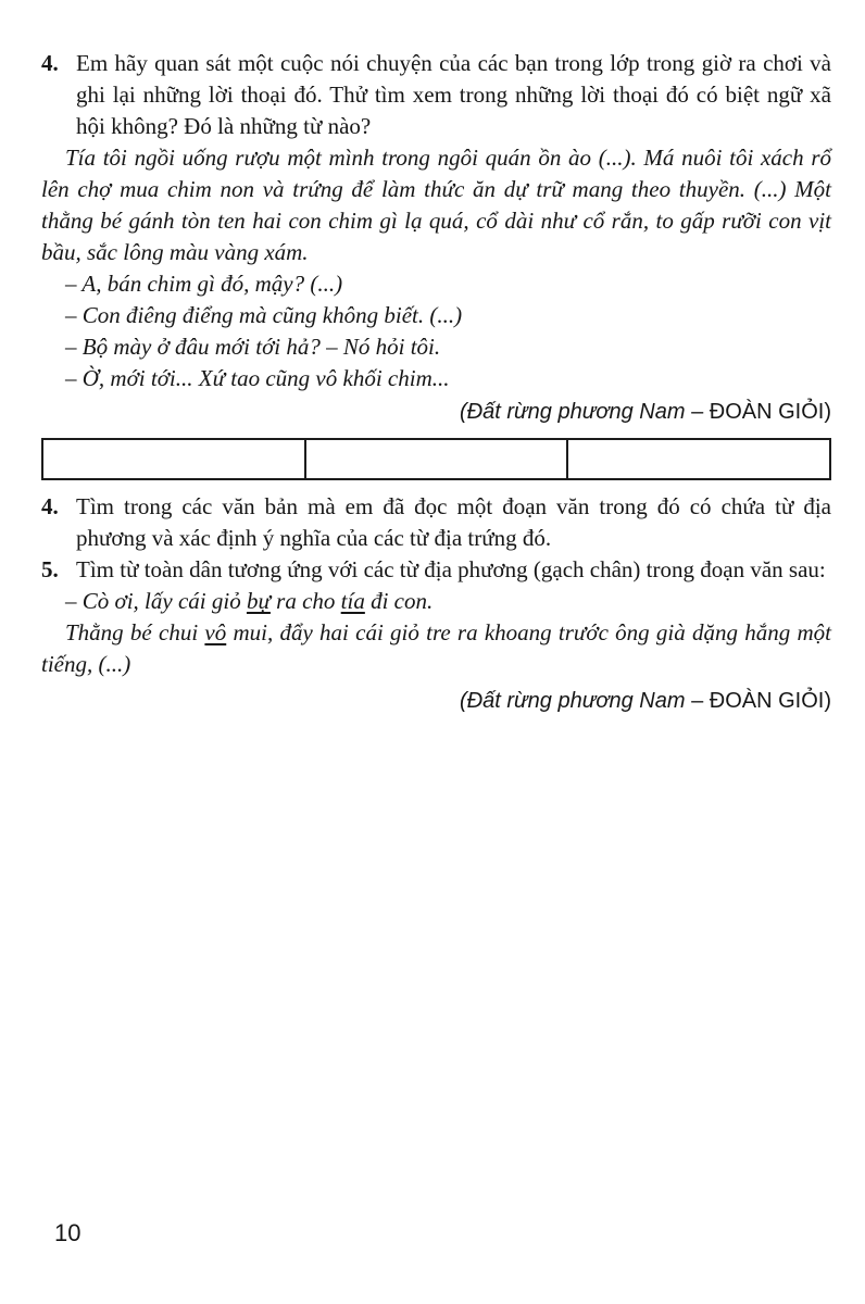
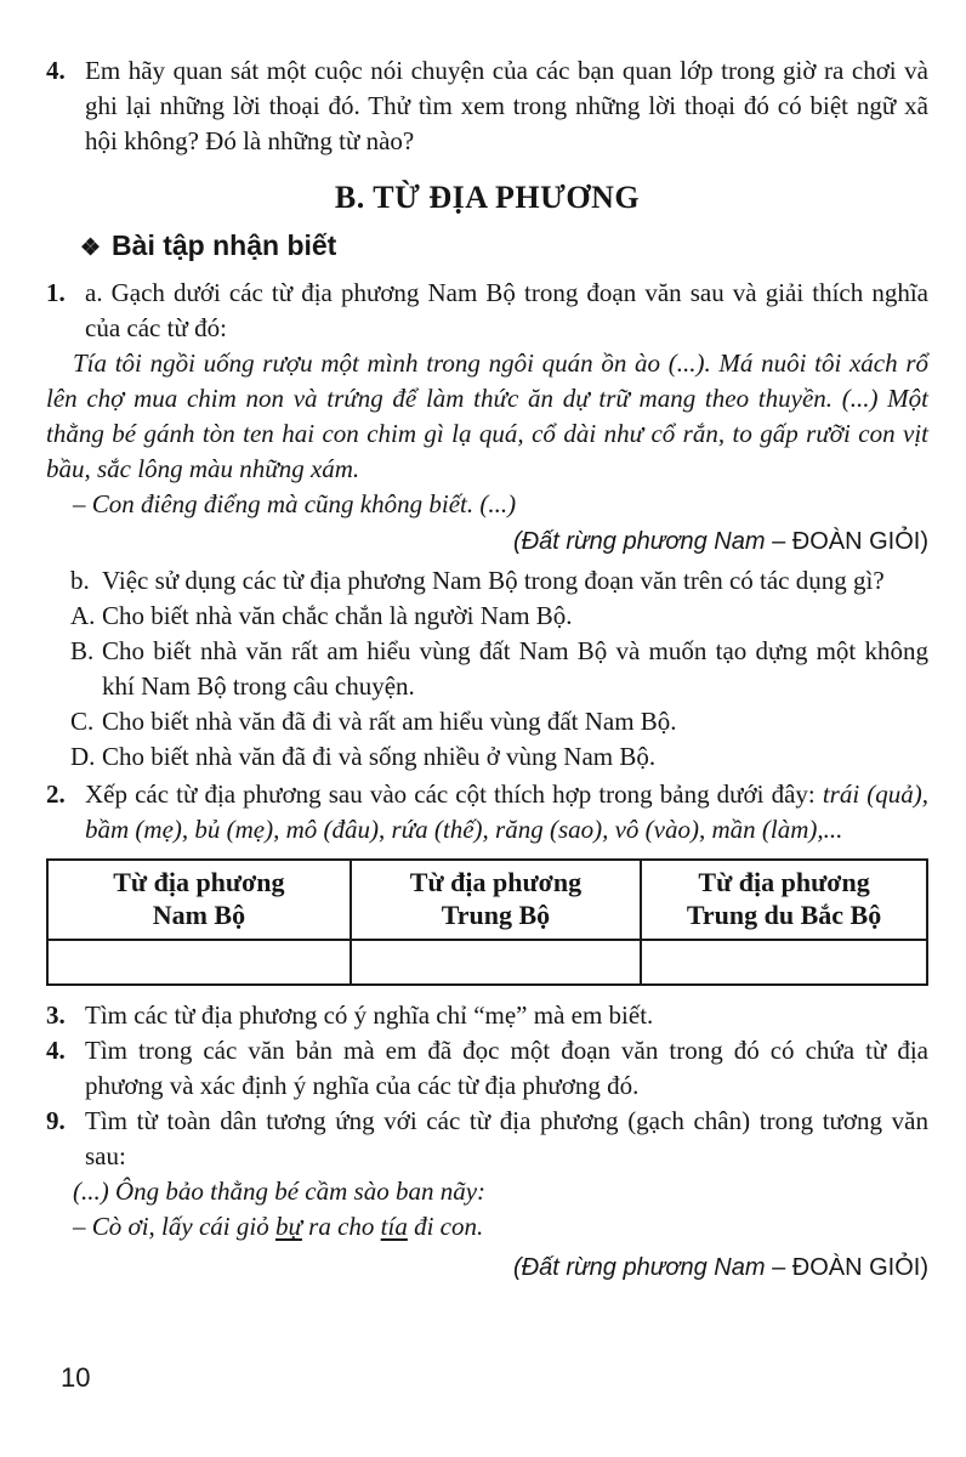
  4.
- Em hãy quan sát một cuộc nói chuyện của các bạn trong lớp trong giờ ra chơi và ghi lại những lời thoại đó. Thử tìm xem trong những lời thoại đó có biệt ngữ xã hội không? Đó là những từ nào?
+ Em hãy quan sát một cuộc nói chuyện của các bạn quan lớp trong giờ ra chơi và ghi lại những lời thoại đó. Thử tìm xem trong những lời thoại đó có biệt ngữ xã hội không? Đó là những từ nào?
+ B. TỪ ĐỊA PHƯƠNG
+ ❖ Bài tập nhận biết
+ 1.
+ a. Gạch dưới các từ địa phương Nam Bộ trong đoạn văn sau và giải thích nghĩa của các từ đó:
- Tía tôi ngồi uống rượu một mình trong ngôi quán ồn ào (...). Má nuôi tôi xách rổ lên chợ mua chim non và trứng để làm thức ăn dự trữ mang theo thuyền. (...) Một thằng bé gánh tòn ten hai con chim gì lạ quá, cổ dài như cổ rắn, to gấp rưỡi con vịt bầu, sắc lông màu vàng xám.
+ Tía tôi ngồi uống rượu một mình trong ngôi quán ồn ào (...). Má nuôi tôi xách rổ lên chợ mua chim non và trứng để làm thức ăn dự trữ mang theo thuyền. (...) Một thằng bé gánh tòn ten hai con chim gì lạ quá, cổ dài như cổ rắn, to gấp rưỡi con vịt bầu, sắc lông màu những xám.
- – A, bán chim gì đó, mậy? (...)
  – Con điêng điểng mà cũng không biết. (...)
- – Bộ mày ở đâu mới tới hả? – Nó hỏi tôi.
- – Ờ, mới tới... Xứ tao cũng vô khối chim...
  (Đất rừng phương Nam – ĐOÀN GIỎI)
+ b.
+ Việc sử dụng các từ địa phương Nam Bộ trong đoạn văn trên có tác dụng gì?
+ A.
+ Cho biết nhà văn chắc chắn là người Nam Bộ.
+ B.
+ Cho biết nhà văn rất am hiểu vùng đất Nam Bộ và muốn tạo dựng một không khí Nam Bộ trong câu chuyện.
+ C.
+ Cho biết nhà văn đã đi và rất am hiểu vùng đất Nam Bộ.
+ D.
+ Cho biết nhà văn đã đi và sống nhiều ở vùng Nam Bộ.
+ 2.
+ Xếp các từ địa phương sau vào các cột thích hợp trong bảng dưới đây: trái (quả), bầm (mẹ), bủ (mẹ), mô (đâu), rứa (thế), răng (sao), vô (vào), mần (làm),...
+ Từ địa phương Nam Bộ	Từ địa phương Trung Bộ	Từ địa phương Trung du Bắc Bộ
+ 3.
+ Tìm các từ địa phương có ý nghĩa chỉ “mẹ” mà em biết.
  4.
- Tìm trong các văn bản mà em đã đọc một đoạn văn trong đó có chứa từ địa phương và xác định ý nghĩa của các từ địa trứng đó.
+ Tìm trong các văn bản mà em đã đọc một đoạn văn trong đó có chứa từ địa phương và xác định ý nghĩa của các từ địa phương đó.
- 5.
+ 9.
- Tìm từ toàn dân tương ứng với các từ địa phương (gạch chân) trong đoạn văn sau:
+ Tìm từ toàn dân tương ứng với các từ địa phương (gạch chân) trong tương văn sau:
+ (...) Ông bảo thằng bé cầm sào ban nãy:
  – Cò ơi, lấy cái giỏ bự ra cho tía đi con.
- Thằng bé chui vô mui, đẩy hai cái giỏ tre ra khoang trước ông già dặng hắng một tiếng, (...)
  (Đất rừng phương Nam – ĐOÀN GIỎI)
  10
